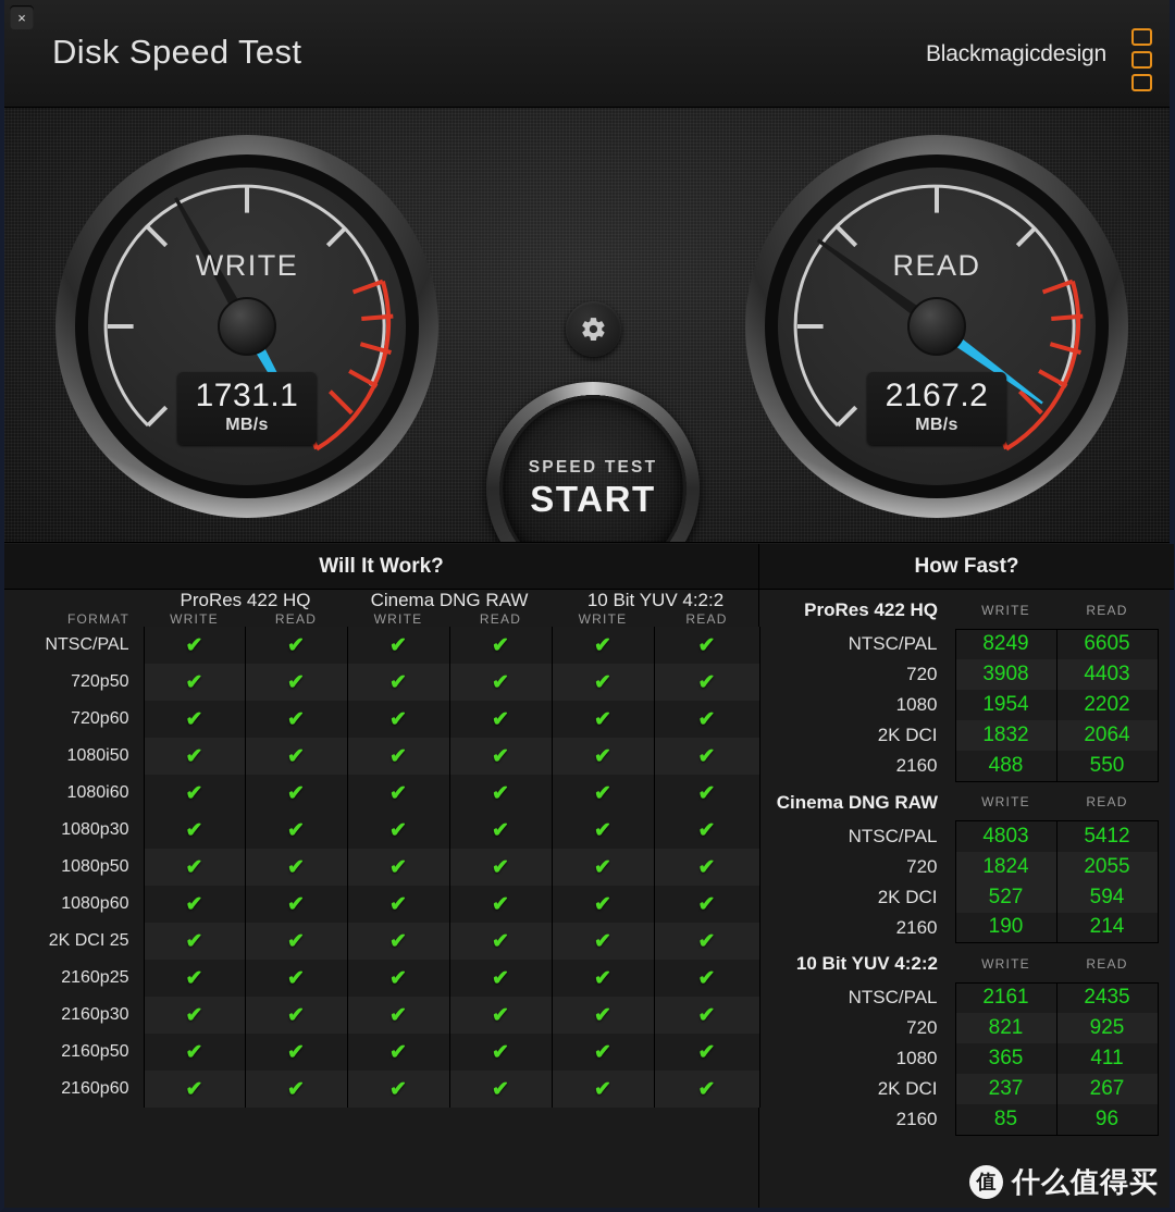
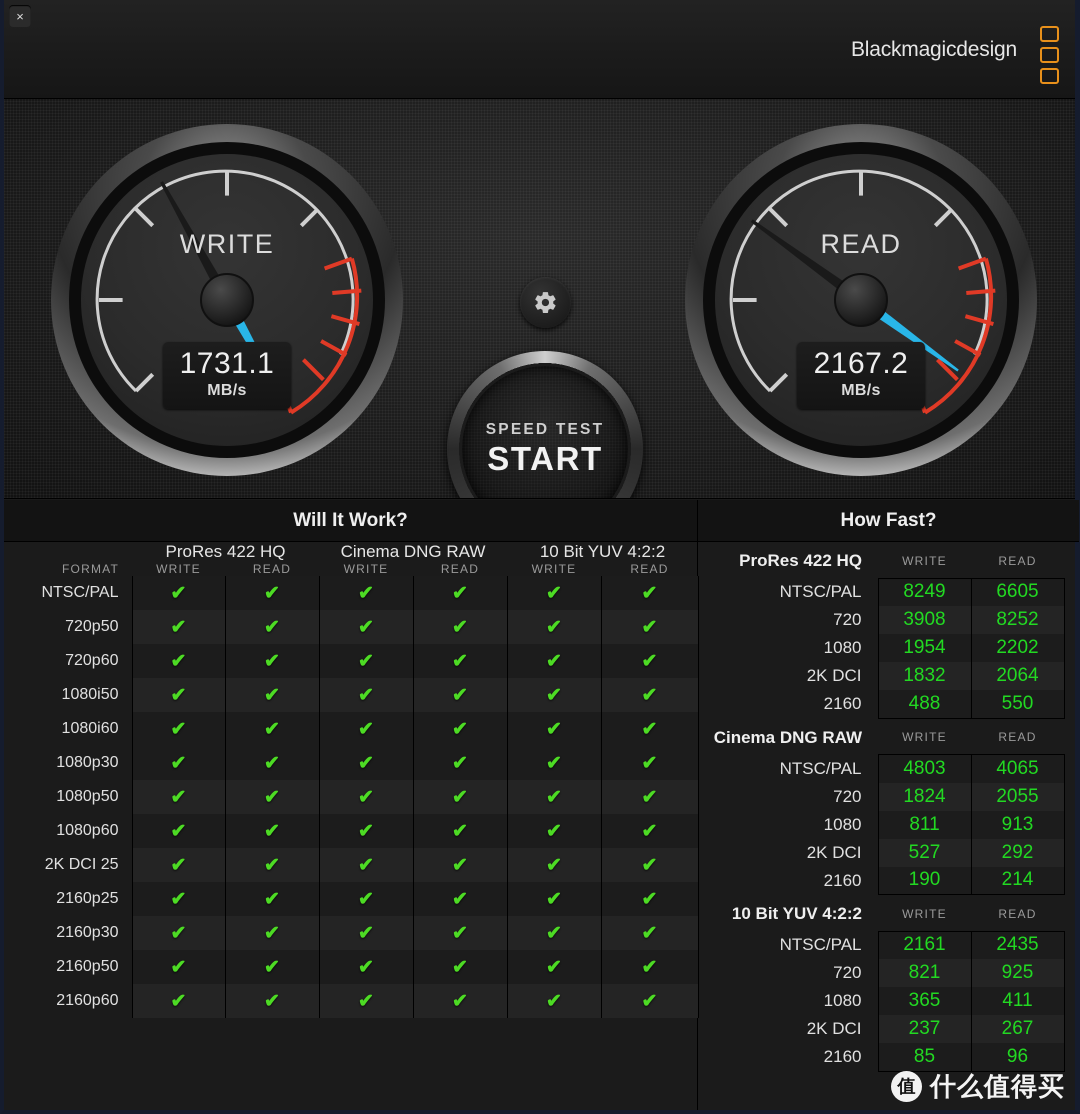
  ×
- Disk Speed Test
  Blackmagicdesign
  WRITE
  1731.1
  MB/s
  READ
  2167.2
  MB/s
  SPEED TEST
  START
  Will It Work?
  	ProRes 422 HQ	Cinema DNG RAW	10 Bit YUV 4:2:2
  FORMAT	WRITE	READ	WRITE	READ	WRITE	READ
  NTSC/PAL	✔	✔	✔	✔	✔	✔
  720p50	✔	✔	✔	✔	✔	✔
  720p60	✔	✔	✔	✔	✔	✔
  1080i50	✔	✔	✔	✔	✔	✔
  1080i60	✔	✔	✔	✔	✔	✔
  1080p30	✔	✔	✔	✔	✔	✔
  1080p50	✔	✔	✔	✔	✔	✔
  1080p60	✔	✔	✔	✔	✔	✔
  2K DCI 25	✔	✔	✔	✔	✔	✔
  2160p25	✔	✔	✔	✔	✔	✔
  2160p30	✔	✔	✔	✔	✔	✔
  2160p50	✔	✔	✔	✔	✔	✔
  2160p60	✔	✔	✔	✔	✔	✔
  How Fast?
  ProRes 422 HQ	WRITE	READ
  NTSC/PAL	8249	6605
- 720	3908	4403
+ 720	3908	8252
  1080	1954	2202
  2K DCI	1832	2064
  2160	488	550
  Cinema DNG RAW	WRITE	READ
- NTSC/PAL	4803	5412
+ NTSC/PAL	4803	4065
  720	1824	2055
+ 1080	811	913
- 2K DCI	527	594
+ 2K DCI	527	292
  2160	190	214
  10 Bit YUV 4:2:2	WRITE	READ
  NTSC/PAL	2161	2435
  720	821	925
  1080	365	411
  2K DCI	237	267
  2160	85	96
  值
  什么值得买
